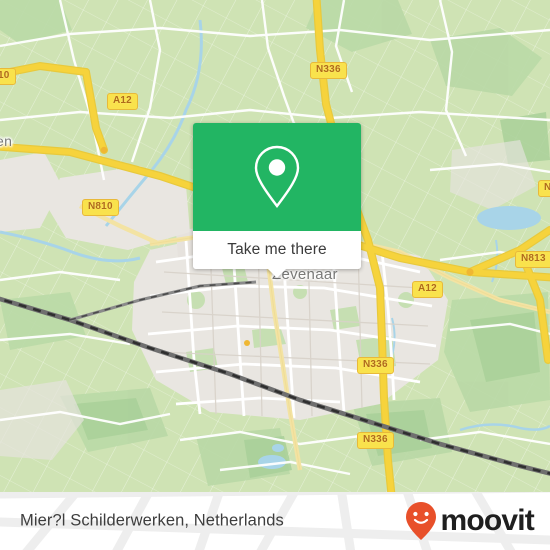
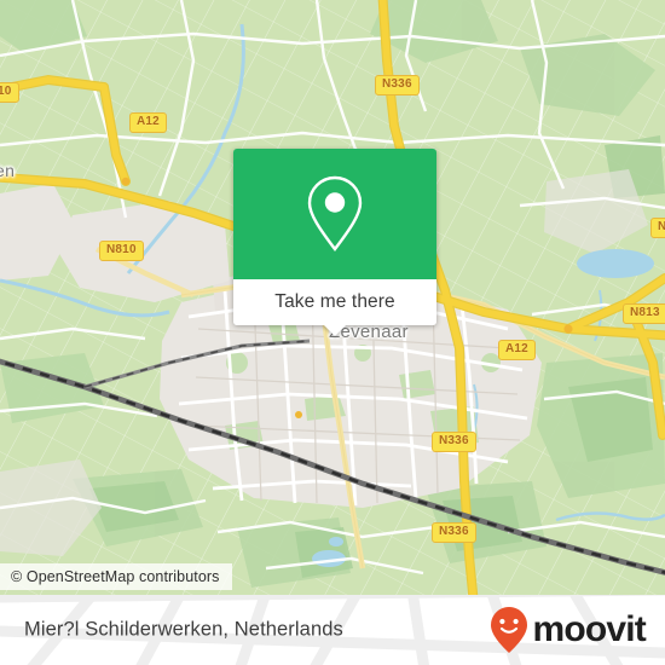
  N336
  A12
  N810
  A12
  N336
  N336
  N813
  10
  N
  Zevenaar
  en
  Take me there
+ © OpenStreetMap contributors
  Mier?l Schilderwerken, Netherlands
  moovit
